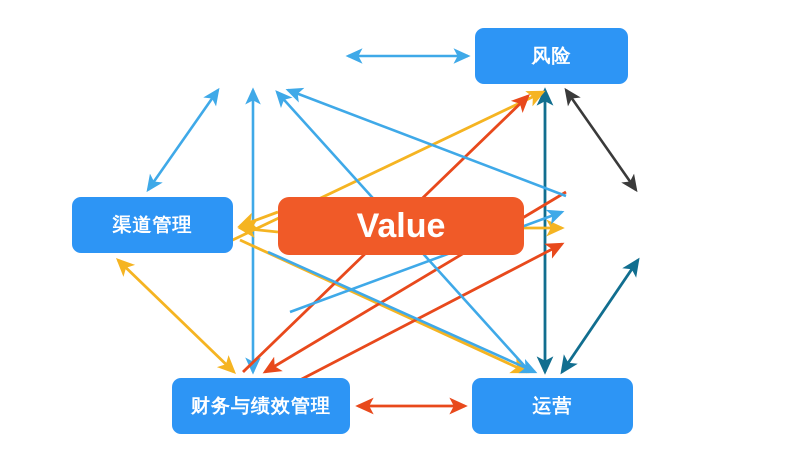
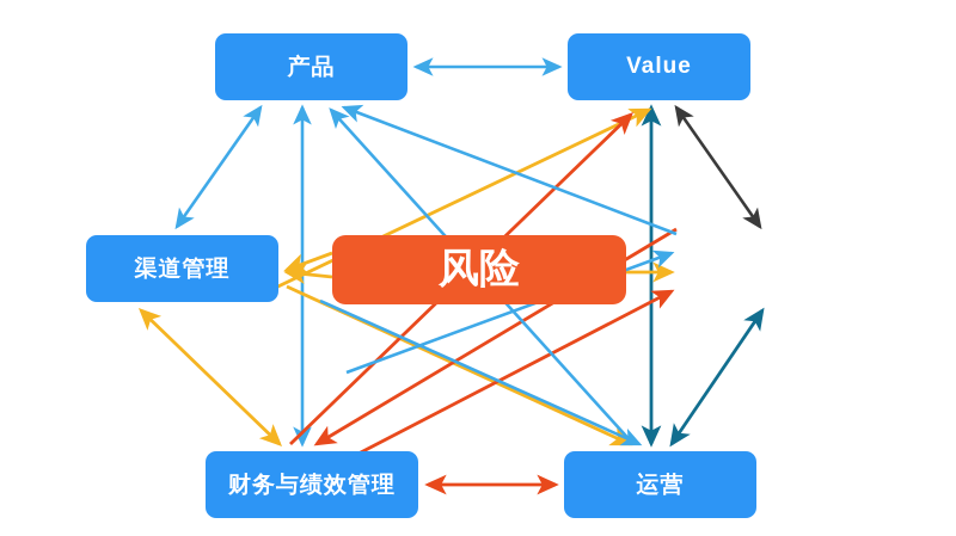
+ 产品
- 风险
+ Value
  渠道管理
  财务与绩效管理
  运营
- Value
+ 风险
